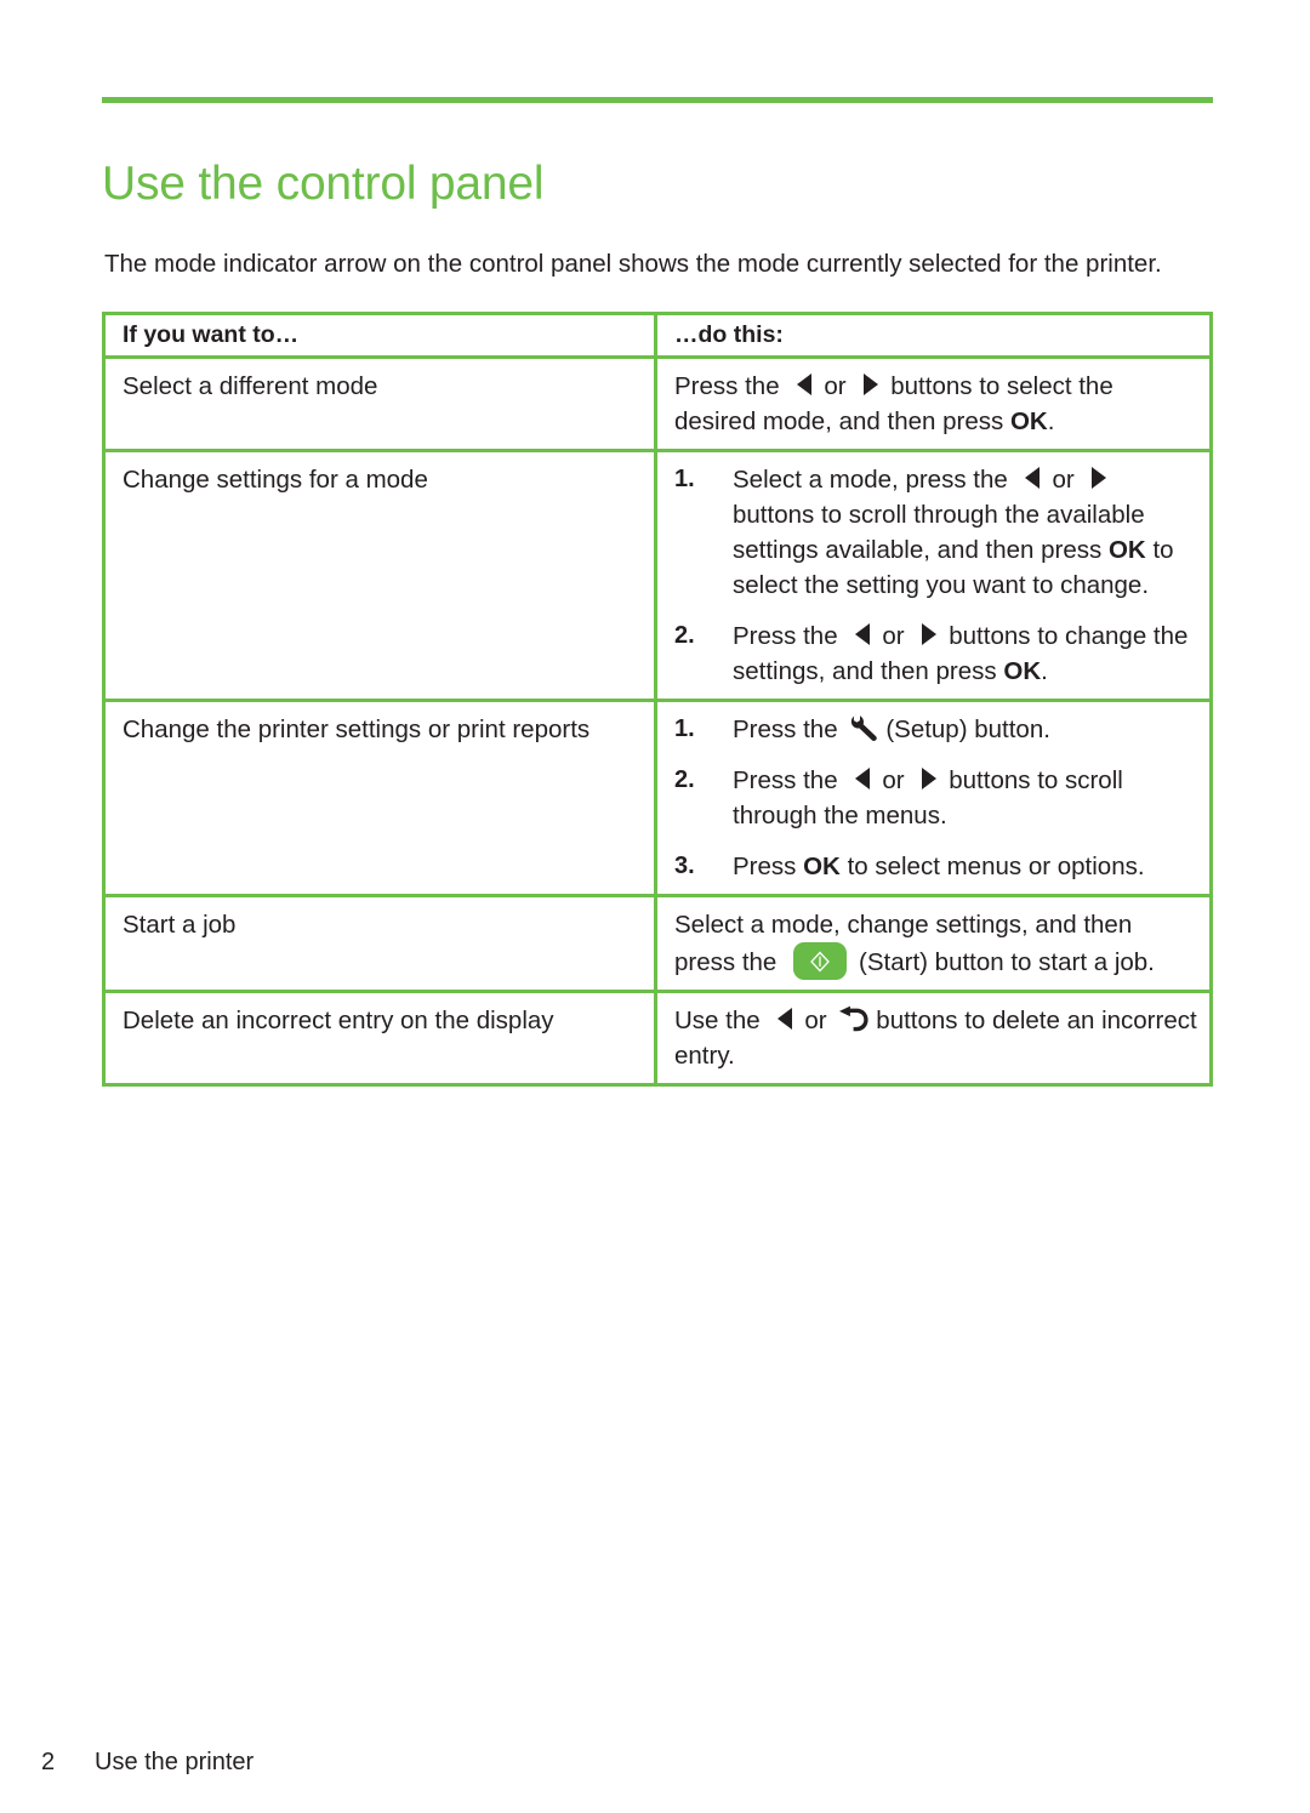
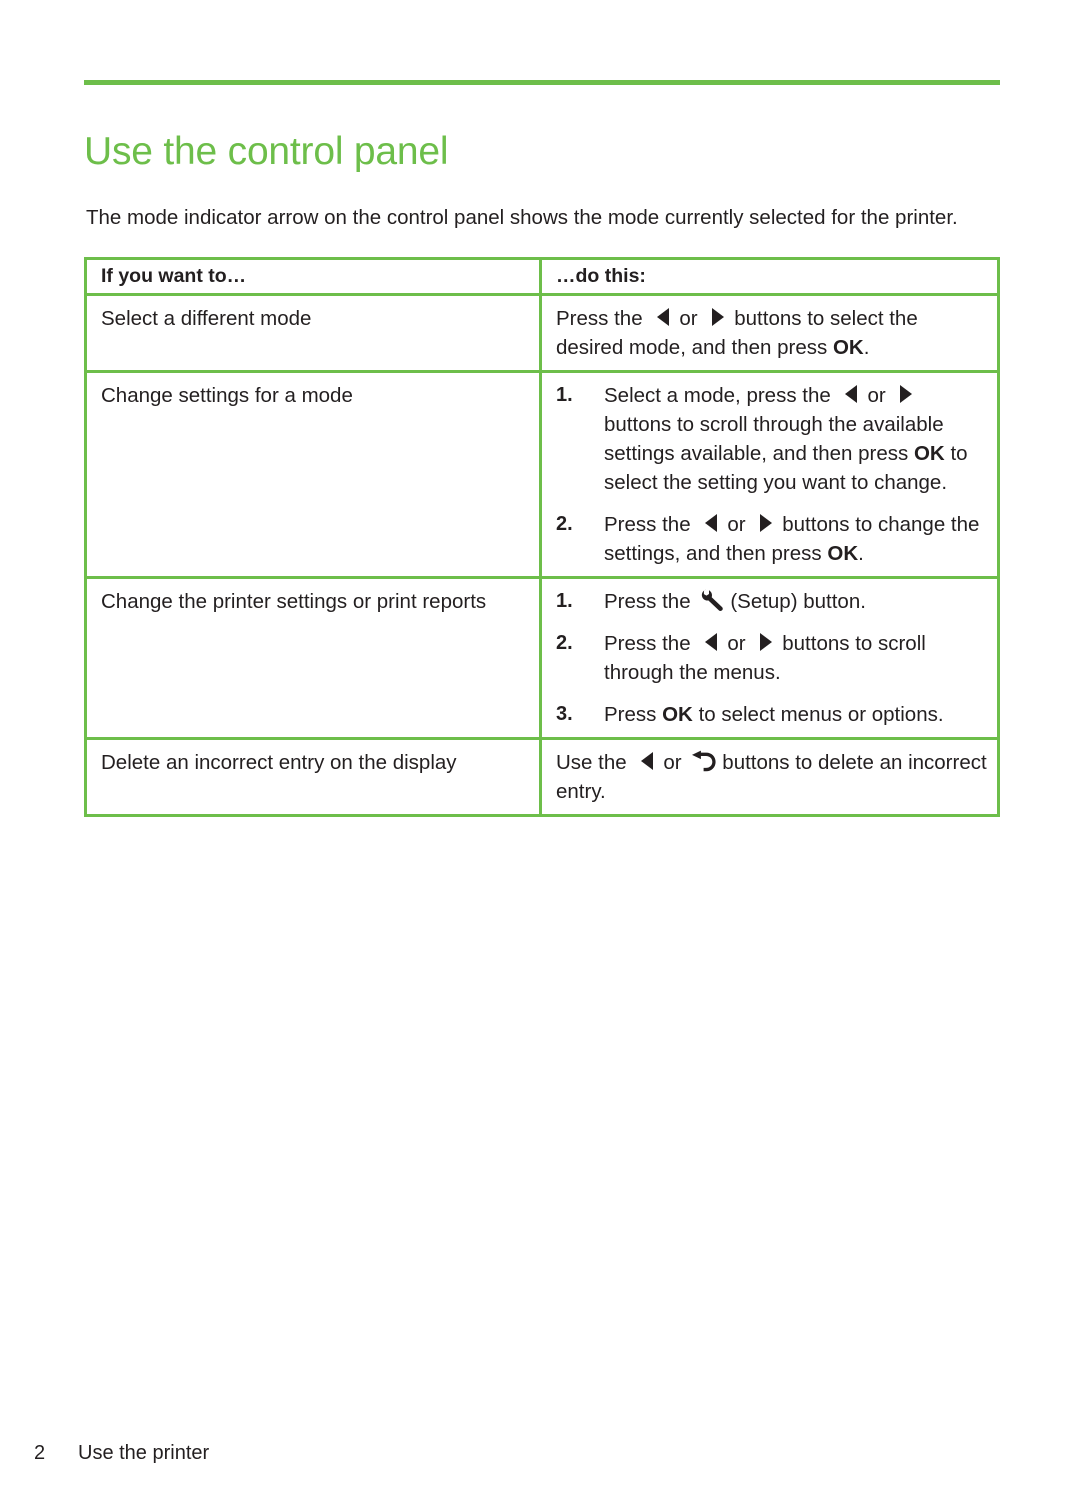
  Use the control panel
  The mode indicator arrow on the control panel shows the mode currently selected for the printer.
  If you want to…
  …do this:
  Select a different mode
  Press the or buttons to select the desired mode, and then press OK.
  Change settings for a mode
  1.
  Select a mode, press the or buttons to scroll through the available settings available, and then press OK to select the setting you want to change.
  2.
  Press the or buttons to change the settings, and then press OK.
  Change the printer settings or print reports
  1.
  Press the (Setup) button.
  2.
  Press the or buttons to scroll through the menus.
  3.
  Press OK to select menus or options.
- Start a job
- Select a mode, change settings, and then press the (Start) button to start a job.
  Delete an incorrect entry on the display
  Use the or buttons to delete an incorrect entry.
  2
  Use the printer
